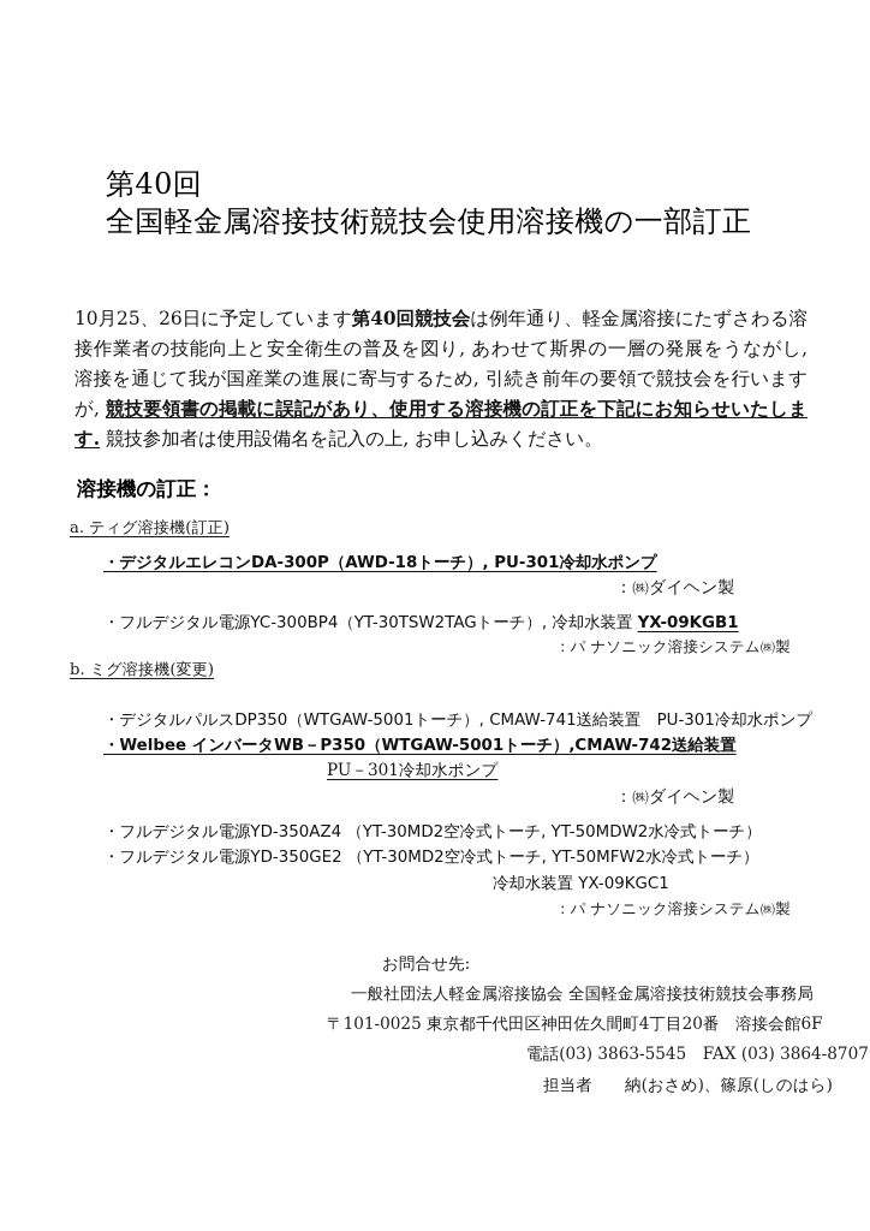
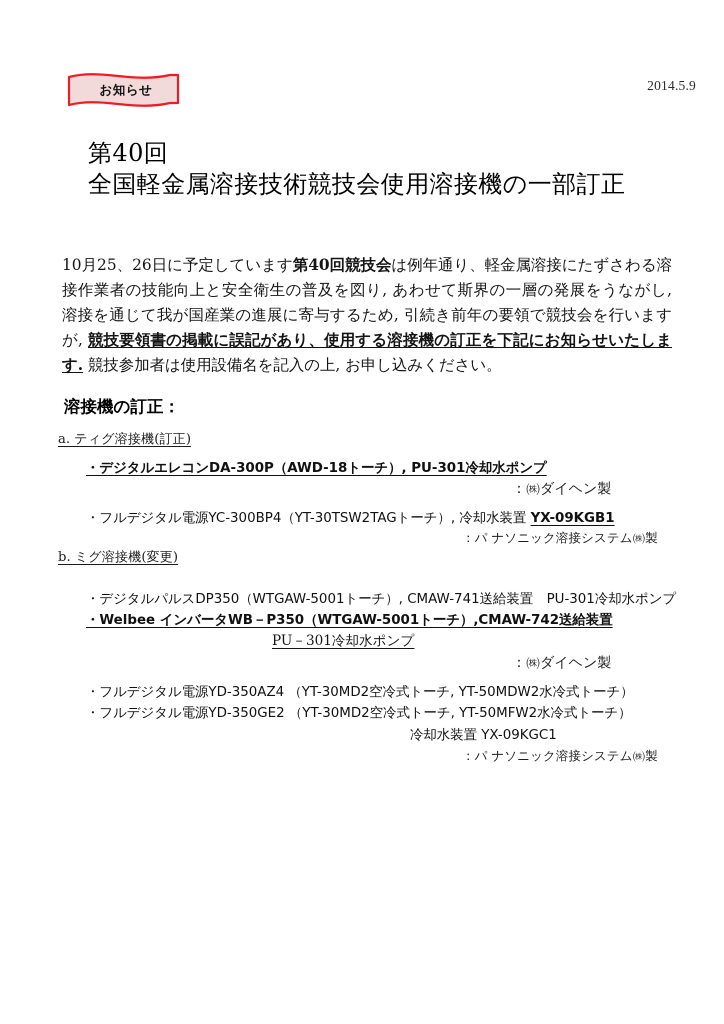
+ お知らせ
+ 2014.5.9
  第40回
  全国軽金属溶接技術競技会使用溶接機の一部訂正
  10月25、26日に予定しています第40回競技会は例年通り、軽金属溶接にたずさわる溶接作業者の技能向上と安全衛生の普及を図り, あわせて斯界の一層の発展をうながし, 溶接を通じて我が国産業の進展に寄与するため, 引続き前年の要領で競技会を行いますが, 競技要領書の掲載に誤記があり、使用する溶接機の訂正を下記にお知らせいたします. 競技参加者は使用設備名を記入の上, お申し込みください。
  溶接機の訂正：
  a. ティグ溶接機(訂正)
  ・デジタルエレコンDA-300P（AWD-18トーチ）, PU-301冷却水ポンプ
  ：㈱ダイヘン製
  ・フルデジタル電源YC-300BP4（YT-30TSW2TAGトーチ）, 冷却水装置 YX-09KGB1
  ：パ ナソニック溶接システム㈱製
  b. ミグ溶接機(変更)
  ・デジタルパルスDP350（WTGAW-5001トーチ）, CMAW-741送給装置 PU-301冷却水ポンプ
  ・Welbee インバータWB－P350（WTGAW-5001トーチ）,CMAW-742送給装置
  PU－301冷却水ポンプ
  ：㈱ダイヘン製
  ・フルデジタル電源YD-350AZ4 （YT-30MD2空冷式トーチ, YT-50MDW2水冷式トーチ）
  ・フルデジタル電源YD-350GE2 （YT-30MD2空冷式トーチ, YT-50MFW2水冷式トーチ）
  冷却水装置 YX-09KGC1
  ：パ ナソニック溶接システム㈱製
- お問合せ先:
- 一般社団法人軽金属溶接協会 全国軽金属溶接技術競技会事務局
- 〒101-0025 東京都千代田区神田佐久間町4丁目20番 溶接会館6F
- 電話(03) 3863-5545 FAX (03) 3864-8707
- 担当者 納(おさめ)、篠原(しのはら)
